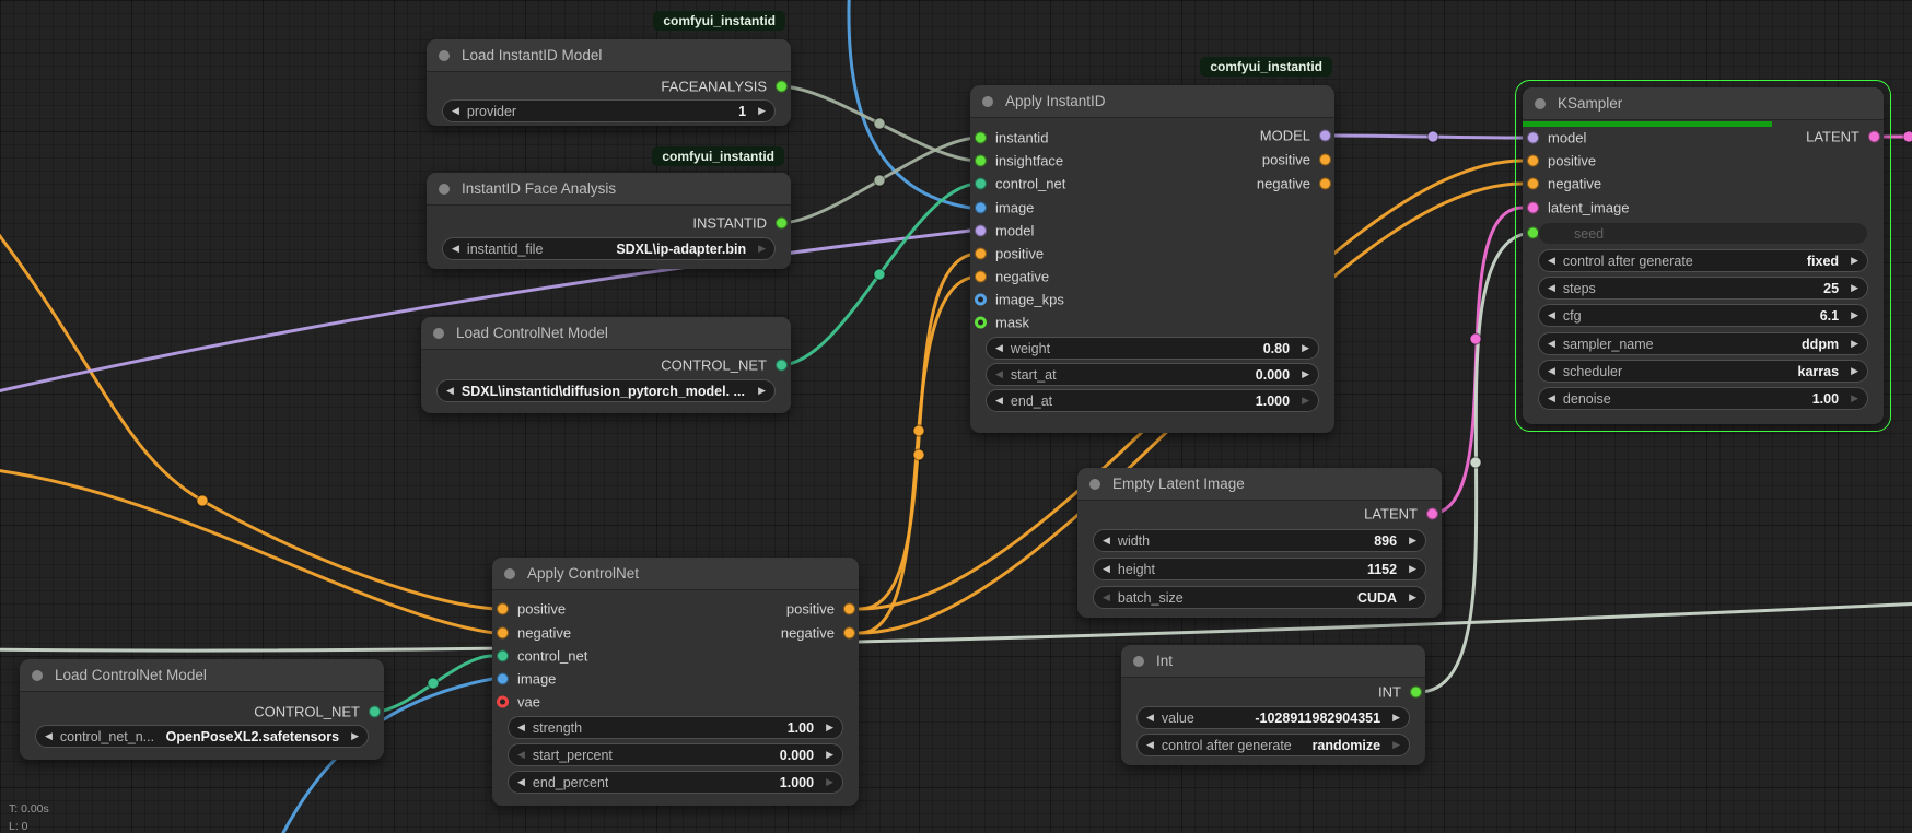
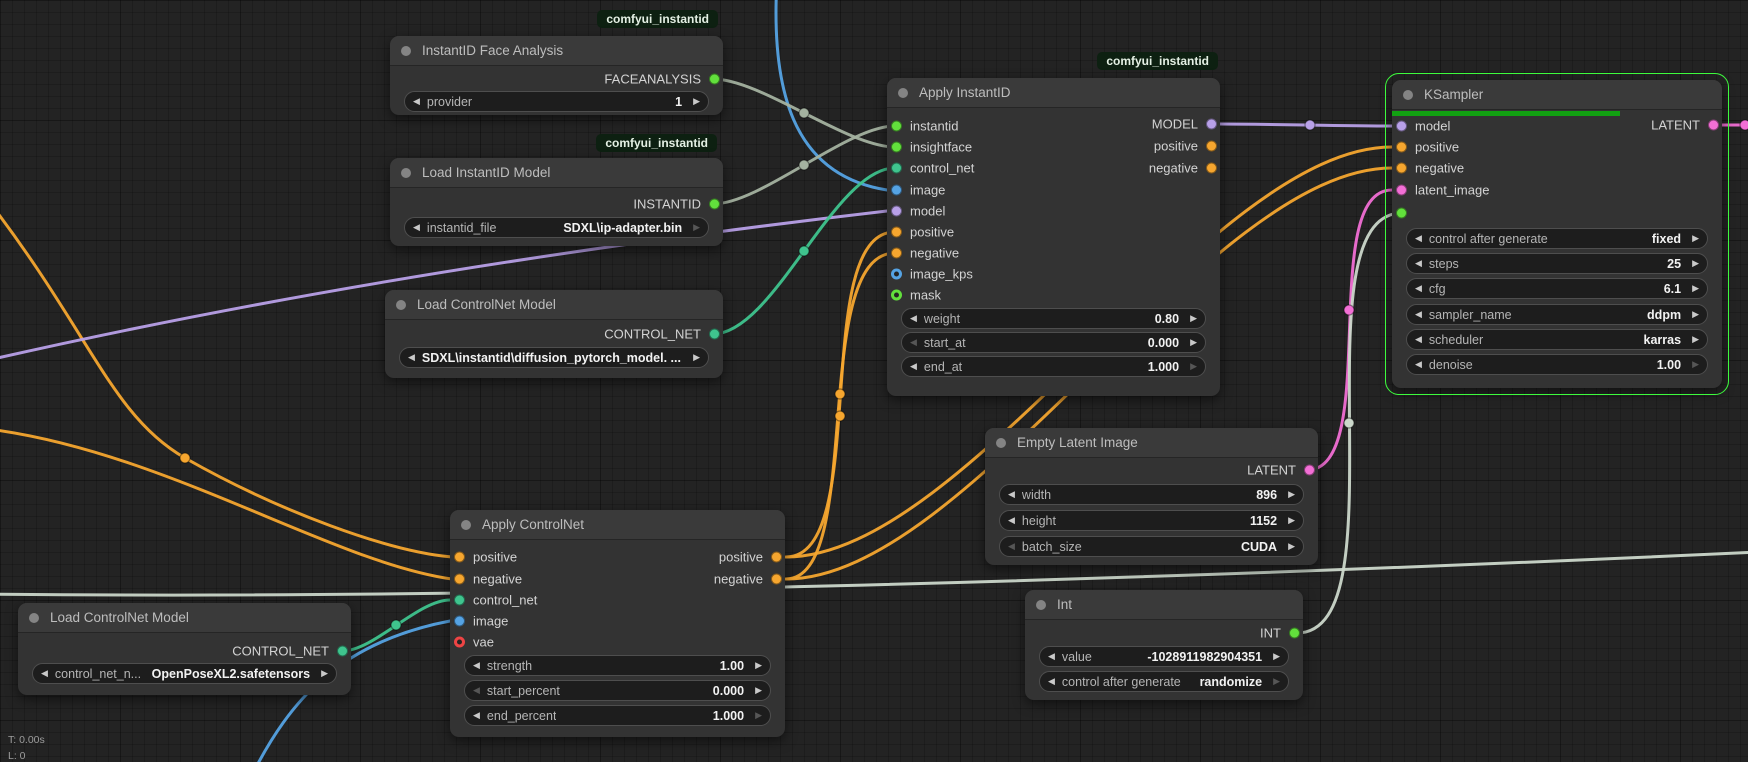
  T: 0.00s
  L: 0
  comfyui_instantid
  comfyui_instantid
  comfyui_instantid
- Load InstantID Model
+ InstantID Face Analysis
  FACEANALYSIS
  ◀
  provider
  1
  ▶
- InstantID Face Analysis
+ Load InstantID Model
  INSTANTID
  ◀
  instantid_file
  SDXL\ip-adapter.bin
  ▶
  Load ControlNet Model
  CONTROL_NET
  ◀
  SDXL\instantid\diffusion_pytorch_model. ...
  ▶
  Apply InstantID
  instantid
  insightface
  control_net
  image
  model
  positive
  negative
  image_kps
  mask
  MODEL
  positive
  negative
  ◀
  weight
  0.80
  ▶
  ◀
  start_at
  0.000
  ▶
  ◀
  end_at
  1.000
  ▶
  KSampler
  model
  positive
  negative
  latent_image
  LATENT
- seed
  ◀
  control after generate
  fixed
  ▶
  ◀
  steps
  25
  ▶
  ◀
  cfg
  6.1
  ▶
  ◀
  sampler_name
  ddpm
  ▶
  ◀
  scheduler
  karras
  ▶
  ◀
  denoise
  1.00
  ▶
  Empty Latent Image
  LATENT
  ◀
  width
  896
  ▶
  ◀
  height
  1152
  ▶
  ◀
  batch_size
  CUDA
  ▶
  Apply ControlNet
  positive
  negative
  control_net
  image
  vae
  positive
  negative
  ◀
  strength
  1.00
  ▶
  ◀
  start_percent
  0.000
  ▶
  ◀
  end_percent
  1.000
  ▶
  Load ControlNet Model
  CONTROL_NET
  ◀
  control_net_n...
  OpenPoseXL2.safetensors
  ▶
  Int
  INT
  ◀
  value
  -1028911982904351
  ▶
  ◀
  control after generate
  randomize
  ▶
